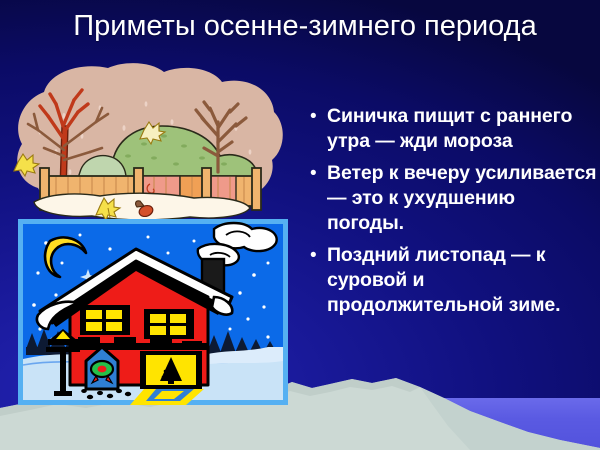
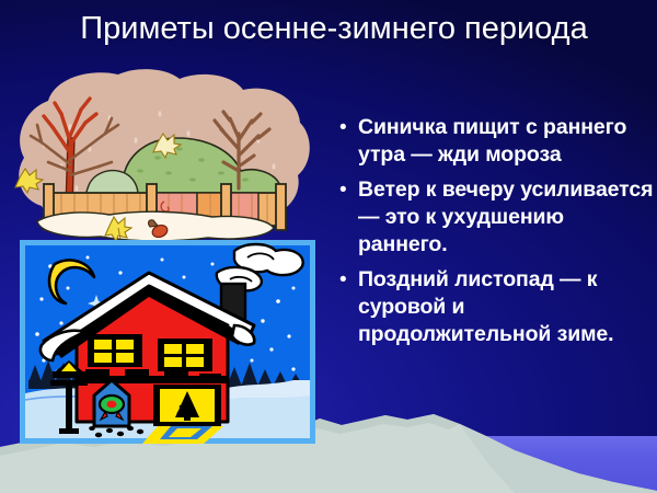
  Приметы осенне-зимнего периода
  •
  Синичка пищит с раннего утра — жди мороза
  •
- Ветер к вечеру усиливается — это к ухудшению погоды.
+ Ветер к вечеру усиливается — это к ухудшению раннего.
  •
  Поздний листопад — к суровой и продолжительной зиме.
